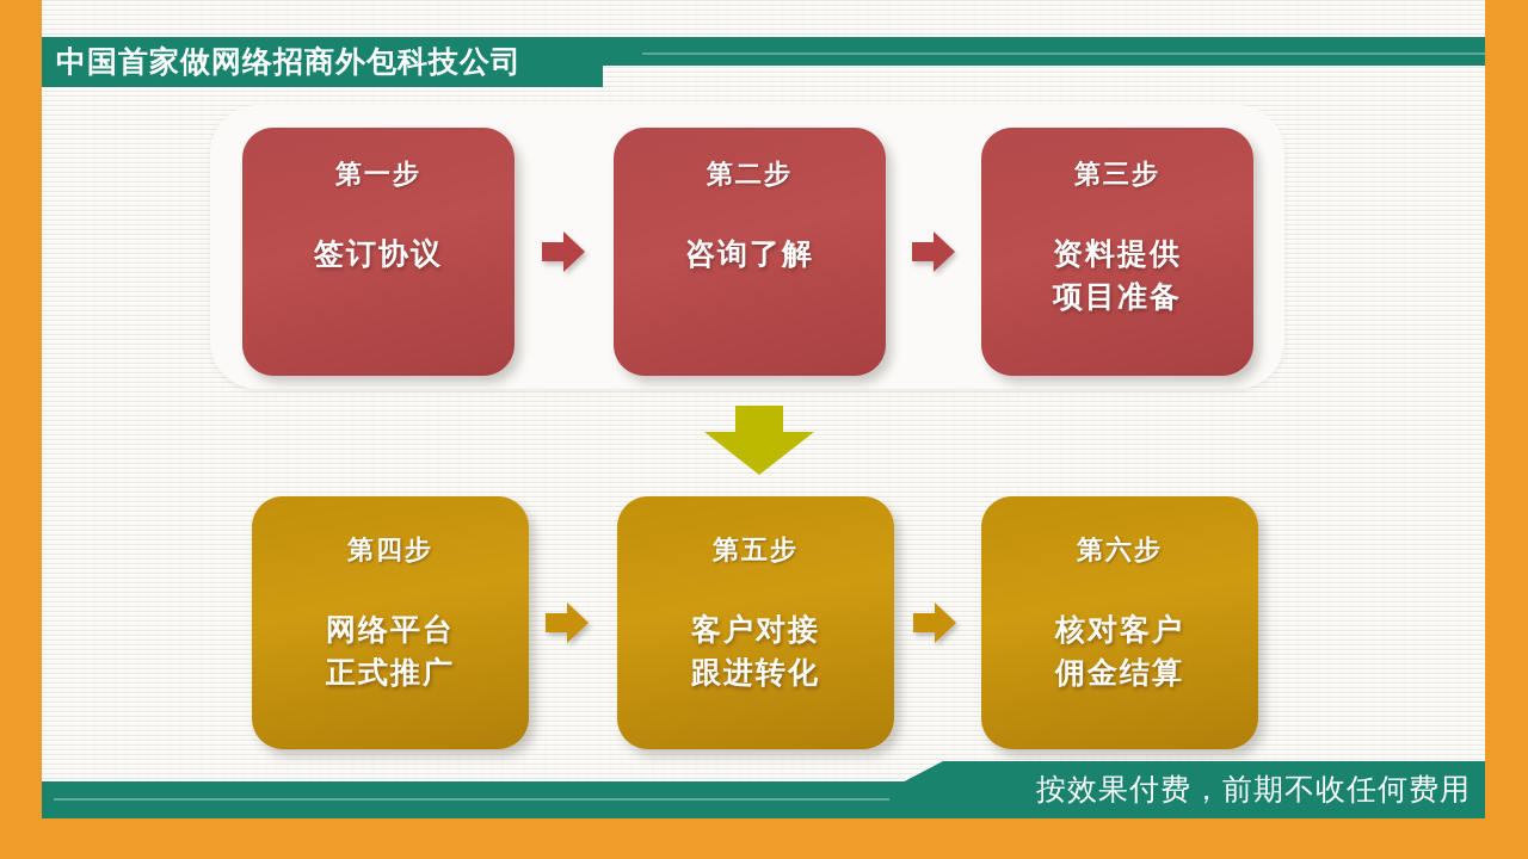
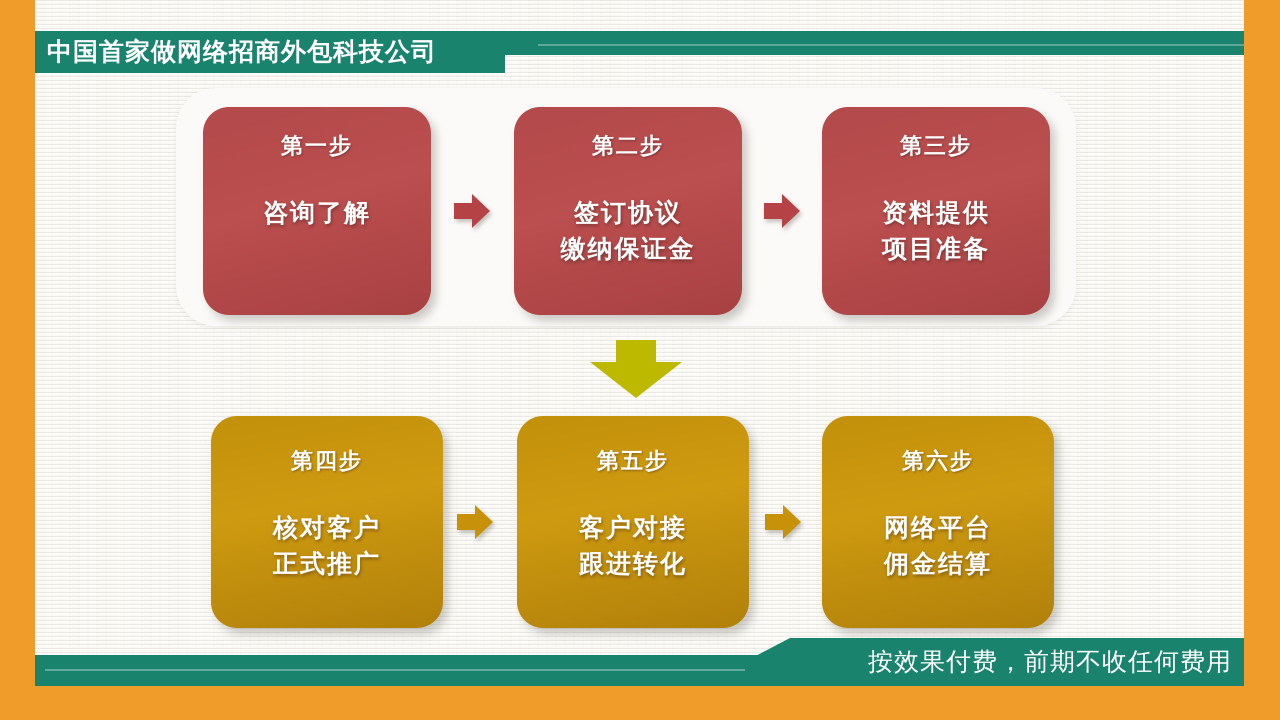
  中国首家做网络招商外包科技公司
  第一步
- 签订协议
+ 咨询了解
  第二步
- 咨询了解
+ 签订协议
+ 缴纳保证金
  第三步
  资料提供
  项目准备
  第四步
- 网络平台
+ 核对客户
  正式推广
  第五步
  客户对接
  跟进转化
  第六步
- 核对客户
+ 网络平台
  佣金结算
  按效果付费，前期不收任何费用
